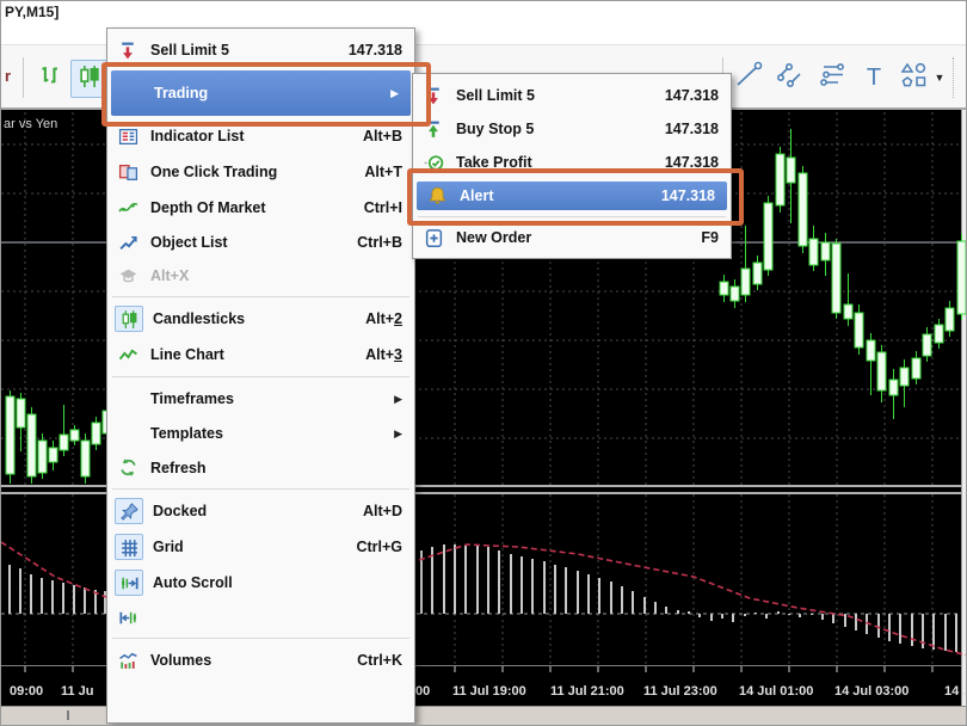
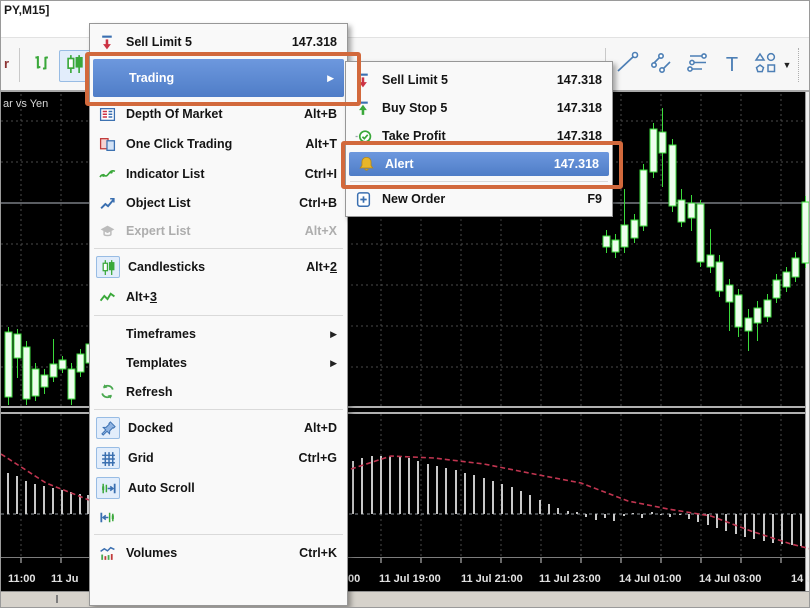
  PY,M15]
  ar vs Yen
- 09:00
+ 11:00
  11 Ju
  00
  11 Jul 19:00
  11 Jul 21:00
  11 Jul 23:00
  14 Jul 01:00
  14 Jul 03:00
  r
  T
  ▼
  Sell Limit 5
  147.318
  Trading
  ▶
- Indicator List
+ Depth Of Market
  Alt+B
  One Click Trading
  Alt+T
- Depth Of Market
+ Indicator List
  Ctrl+I
  Object List
  Ctrl+B
+ Expert List
  Alt+X
  Candlesticks
  Alt+2
- Line Chart
  Alt+3
  Timeframes
  ▶
  Templates
  ▶
  Refresh
  Docked
  Alt+D
  Grid
  Ctrl+G
  Auto Scroll
  Volumes
  Ctrl+K
  Sell Limit 5
  147.318
  Buy Stop 5
  147.318
  Take Profit
  147.318
  Alert
  147.318
  New Order
  F9
